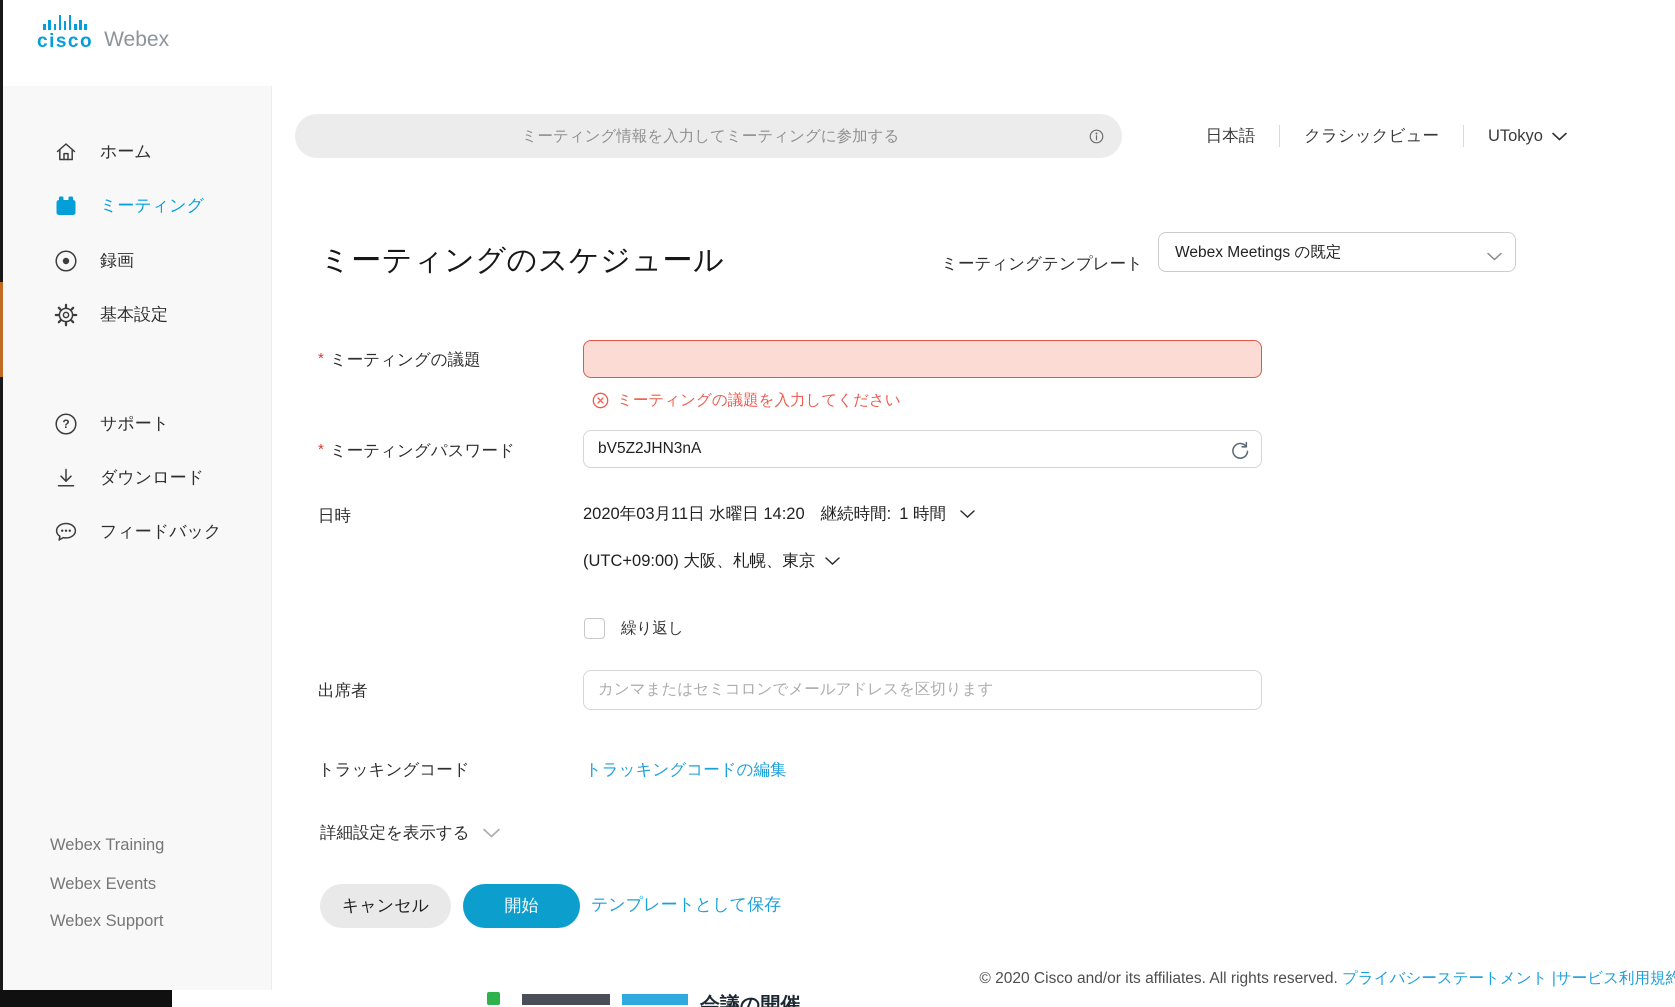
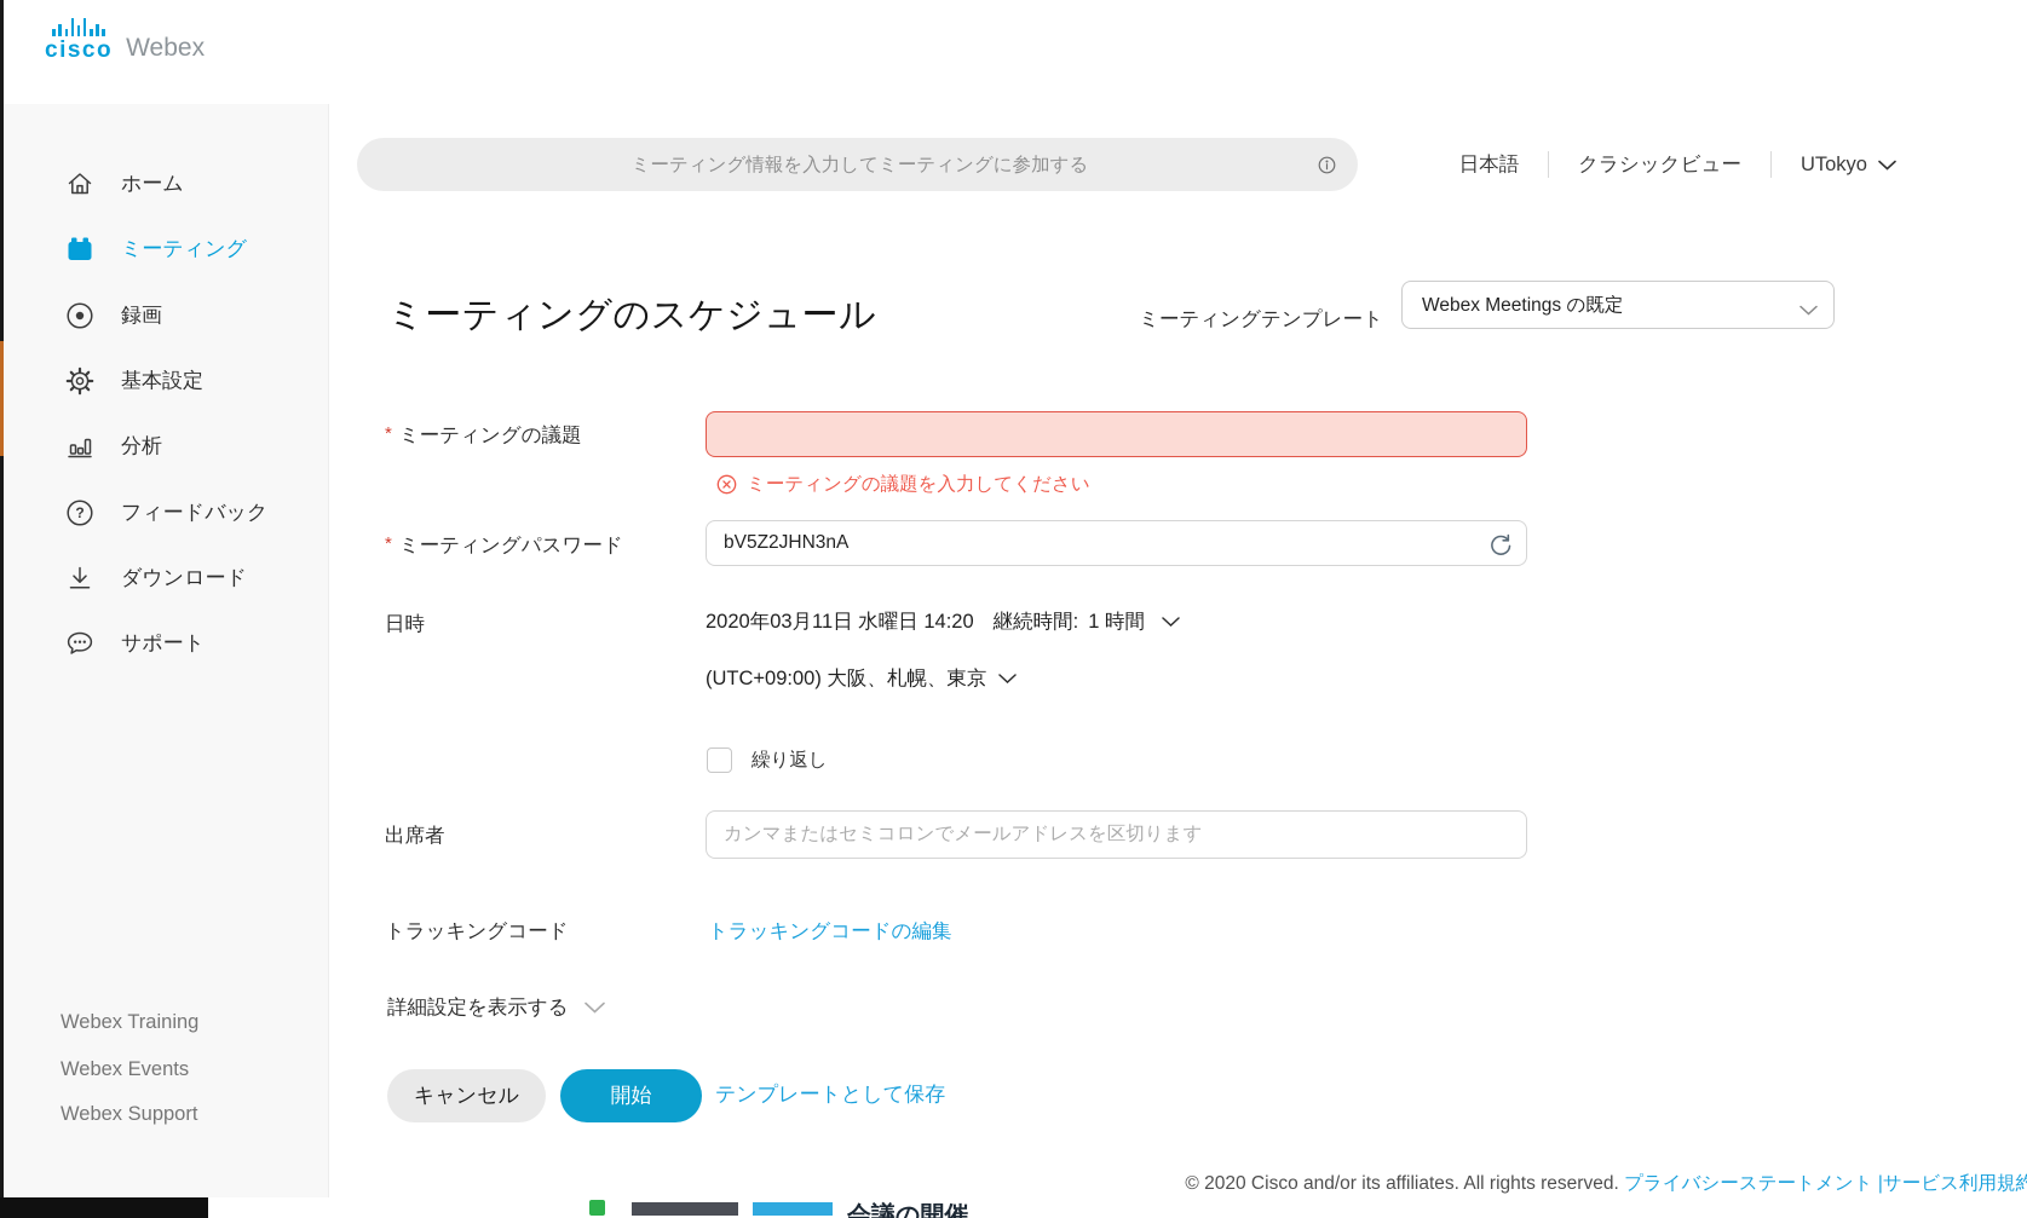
  cisco
  Webex
  ホーム
  ミーティング
  録画
  基本設定
+ 分析
  ?
- サポート
+ フィードバック
  ダウンロード
- フィードバック
+ サポート
  Webex Training
  Webex Events
  Webex Support
  ミーティング情報を入力してミーティングに参加する
  日本語
  クラシックビュー
  UTokyo
  ミーティングのスケジュール
  ミーティングテンプレート
  Webex Meetings の既定
  * ミーティングの議題
  ミーティングの議題を入力してください
  * ミーティングパスワード
  bV5Z2JHN3nA
  日時
  2020年03月11日 水曜日 14:20
  継続時間:
  1 時間
  (UTC+09:00) 大阪、札幌、東京
  繰り返し
  出席者
  カンマまたはセミコロンでメールアドレスを区切ります
  トラッキングコード
  トラッキングコードの編集
  詳細設定を表示する
  キャンセル
  開始
  テンプレートとして保存
  © 2020 Cisco and/or its affiliates. All rights reserved. プライバシーステートメント |サービス利用規約
  会議の開催
